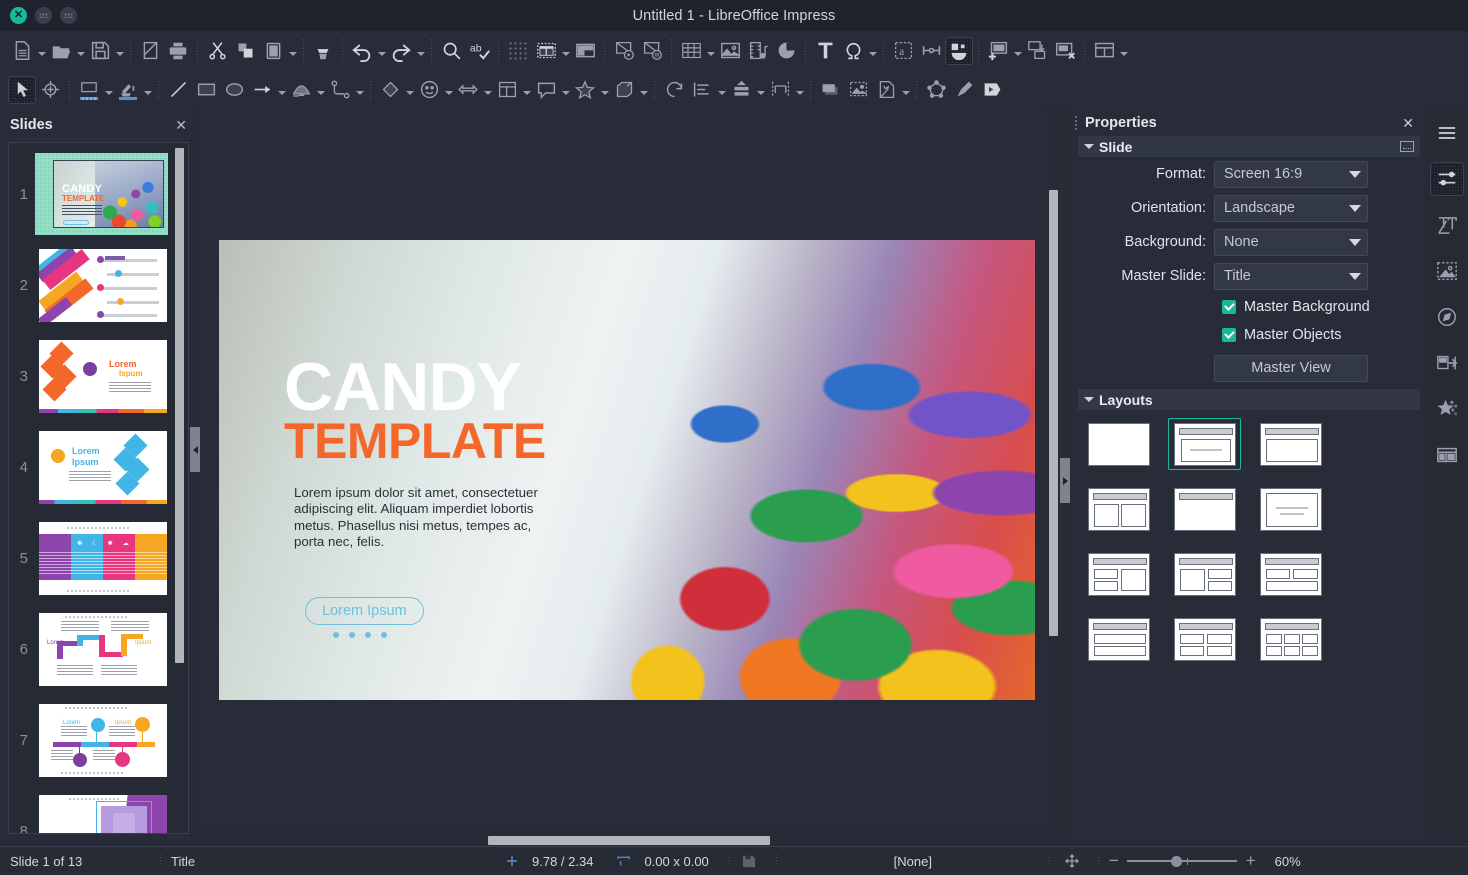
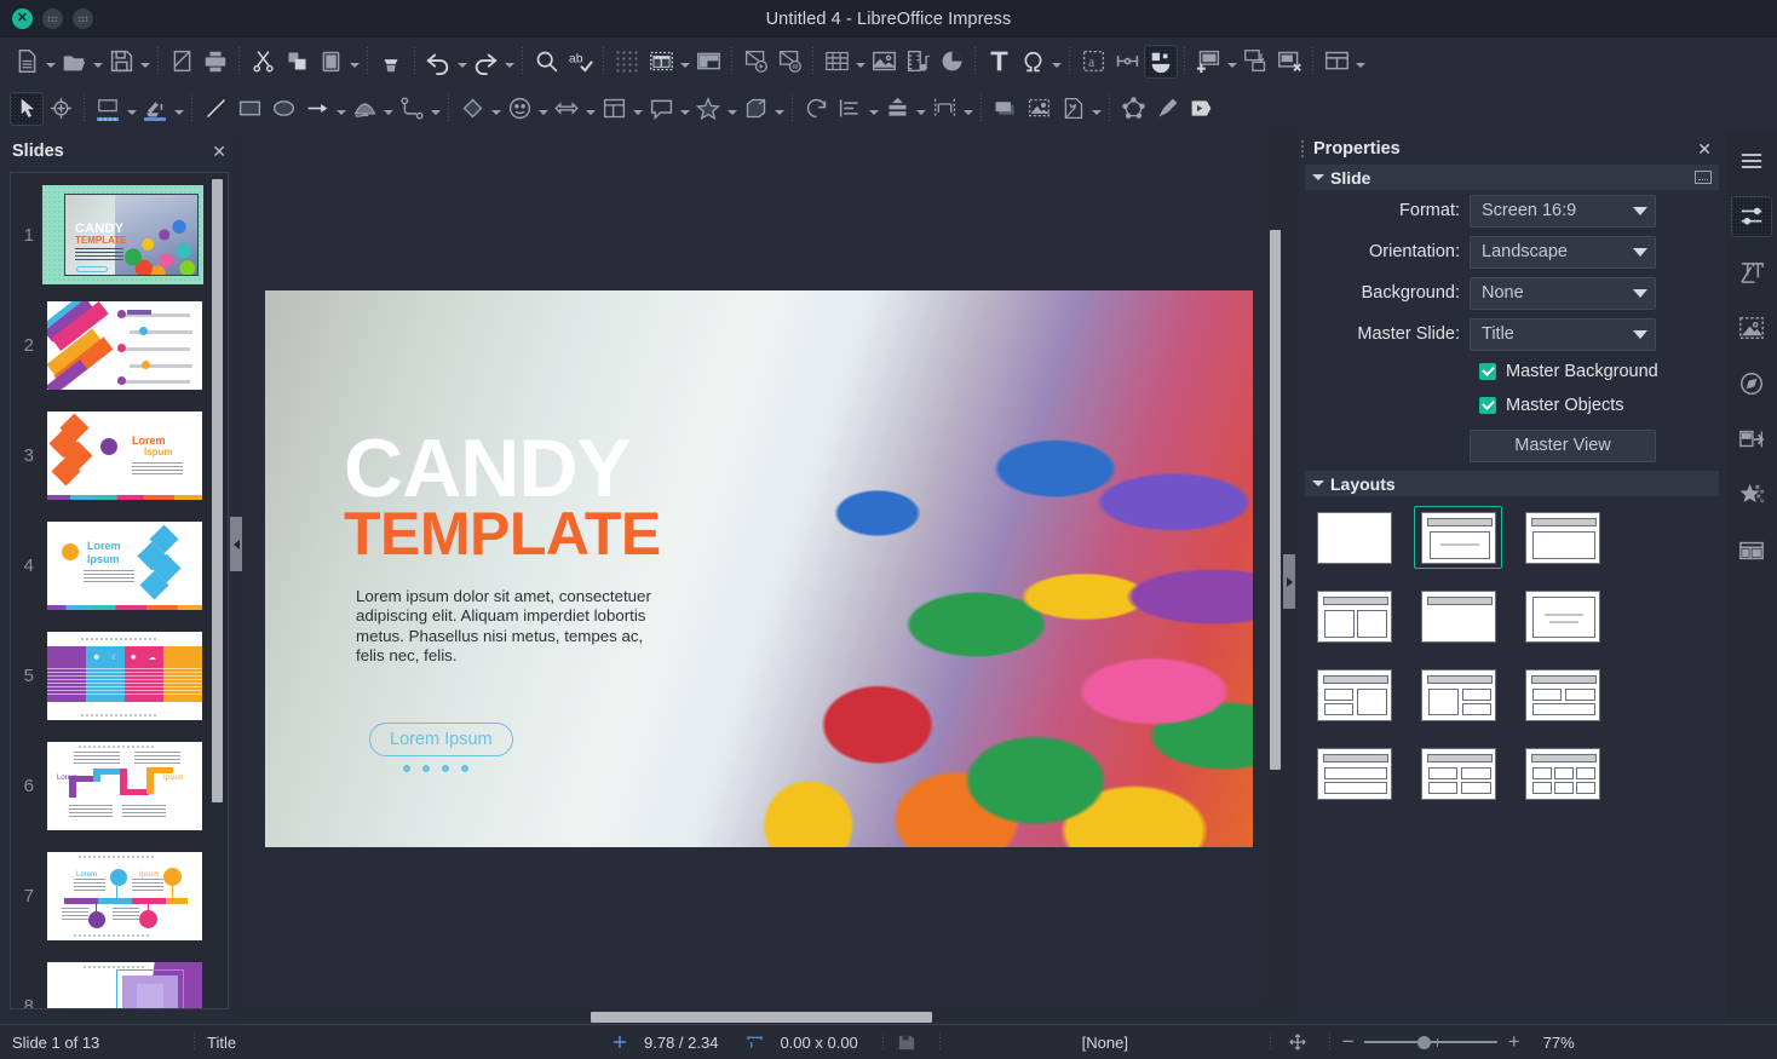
  ✕
- Untitled 1 - LibreOffice Impress
+ Untitled 4 - LibreOffice Impress
  ab
  a
  Slides
  ✕
  1
  CANDY
  TEMPLATE
  2
  3
  Lorem
  Ispum
  4
  Lorem
  Ipsum
  5
  6
  7
  8
  CANDY
  TEMPLATE
- Lorem ipsum dolor sit amet, consectetuer adipiscing elit. Aliquam imperdiet lobortis metus. Phasellus nisi metus, tempes ac, porta nec, felis.
+ Lorem ipsum dolor sit amet, consectetuer adipiscing elit. Aliquam imperdiet lobortis metus. Phasellus nisi metus, tempes ac, felis nec, felis.
  Lorem Ipsum
  Properties
  ✕
  Slide
  Format:
  Screen 16:9
  Orientation:
  Landscape
  Background:
  None
  Master Slide:
  Title
  Master Background
  Master Objects
  Master View
  Layouts
  Slide 1 of 13
  Title
  9.78 / 2.34
  0.00 x 0.00
  [None]
  −
  +
- 60%
+ 77%
